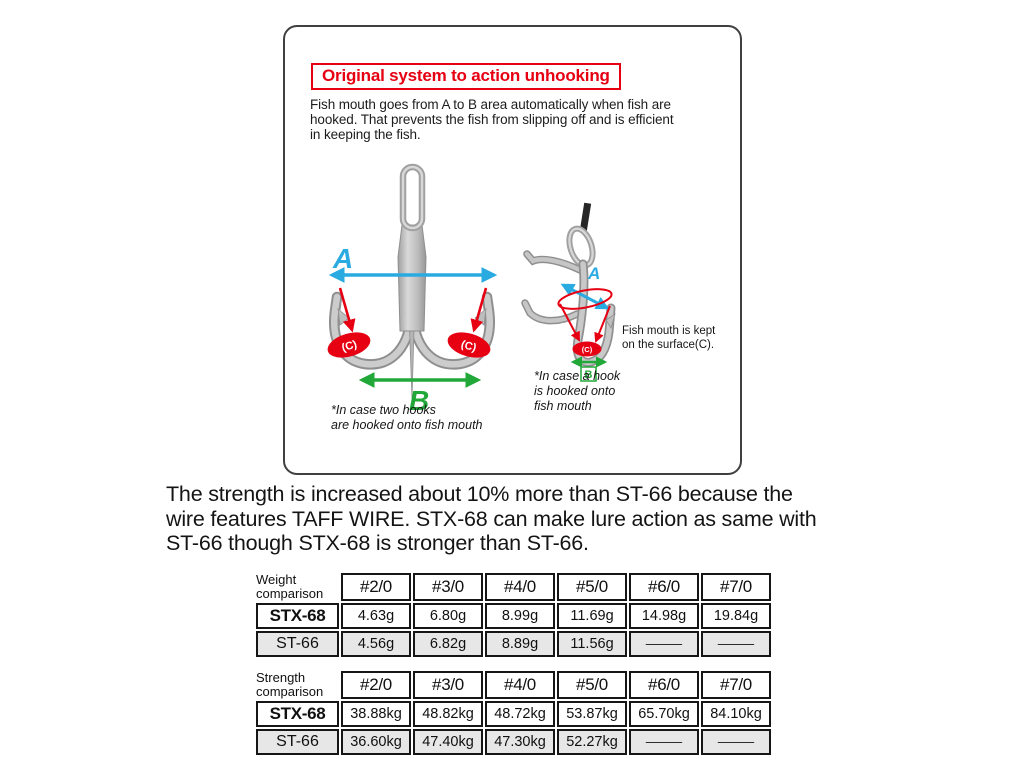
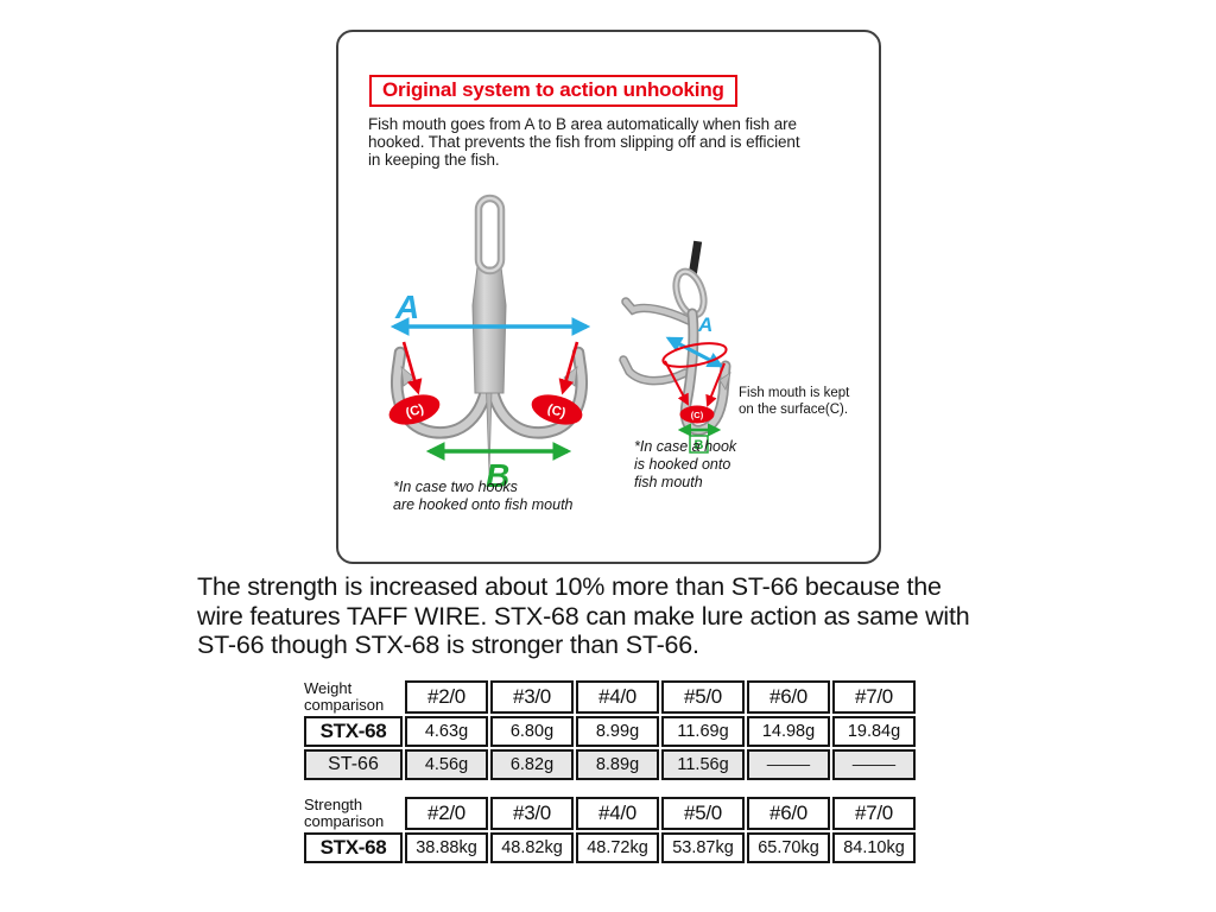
  Original system to action unhooking
  Fish mouth goes from A to B area automatically when fish are
  hooked. That prevents the fish from slipping off and is efficient
  in keeping the fish.
  A
  B
  A
  (C)
  B
  *In case two hooks
  are hooked onto fish mouth
  *In case a hook
  is hooked onto
  fish mouth
  Fish mouth is kept
  on the surface(C).
  The strength is increased about 10% more than ST-66 because the
  wire features TAFF WIRE. STX-68 can make lure action as same with
  ST-66 though STX-68 is stronger than ST-66.
  Weight comparison	#2/0	#3/0	#4/0	#5/0	#6/0	#7/0
  STX-68	4.63g	6.80g	8.99g	11.69g	14.98g	19.84g
  ST-66	4.56g	6.82g	8.89g	11.56g	—	—
  Strength comparison	#2/0	#3/0	#4/0	#5/0	#6/0	#7/0
  STX-68	38.88kg	48.82kg	48.72kg	53.87kg	65.70kg	84.10kg
- ST-66	36.60kg	47.40kg	47.30kg	52.27kg	—	—
